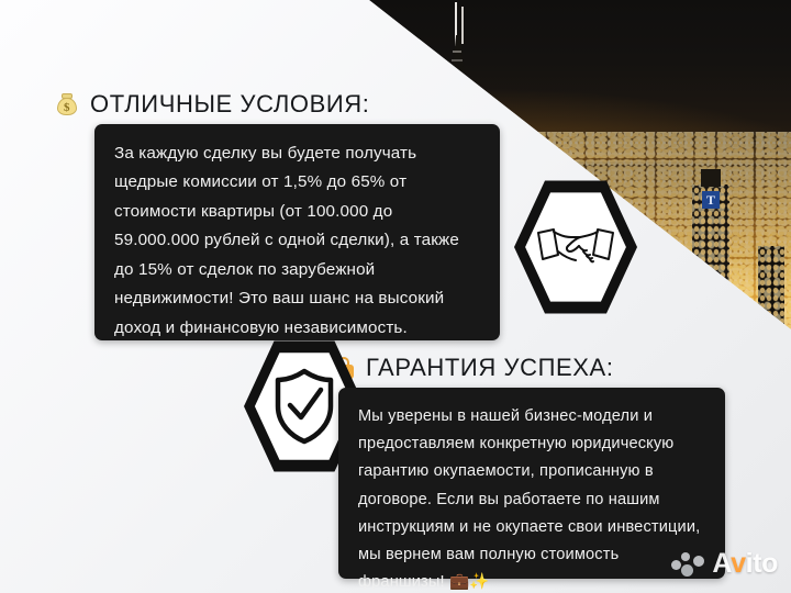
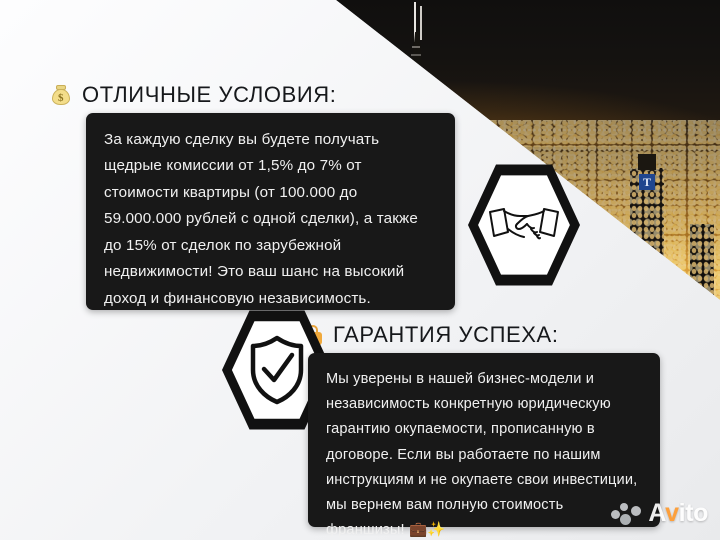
  T
  $
  ОТЛИЧНЫЕ УСЛОВИЯ:
- За каждую сделку вы будете получать щедрые комиссии от 1,5% до 65% от стоимости квартиры (от 100.000 до 59.000.000 рублей с одной сделки), а также до 15% от сделок по зарубежной недвижимости! Это ваш шанс на высокий доход и финансовую независимость.
+ За каждую сделку вы будете получать щедрые комиссии от 1,5% до 7% от стоимости квартиры (от 100.000 до 59.000.000 рублей с одной сделки), а также до 15% от сделок по зарубежной недвижимости! Это ваш шанс на высокий доход и финансовую независимость.
  ГАРАНТИЯ УСПЕХА:
- Мы уверены в нашей бизнес-модели и предоставляем конкретную юридическую гарантию окупаемости, прописанную в договоре. Если вы работаете по нашим инструкциям и не окупаете свои инвестиции, мы вернем вам полную стоимость франшизы! 💼✨
+ Мы уверены в нашей бизнес-модели и независимость конкретную юридическую гарантию окупаемости, прописанную в договоре. Если вы работаете по нашим инструкциям и не окупаете свои инвестиции, мы вернем вам полную стоимость франшизы! 💼✨
  Avito
